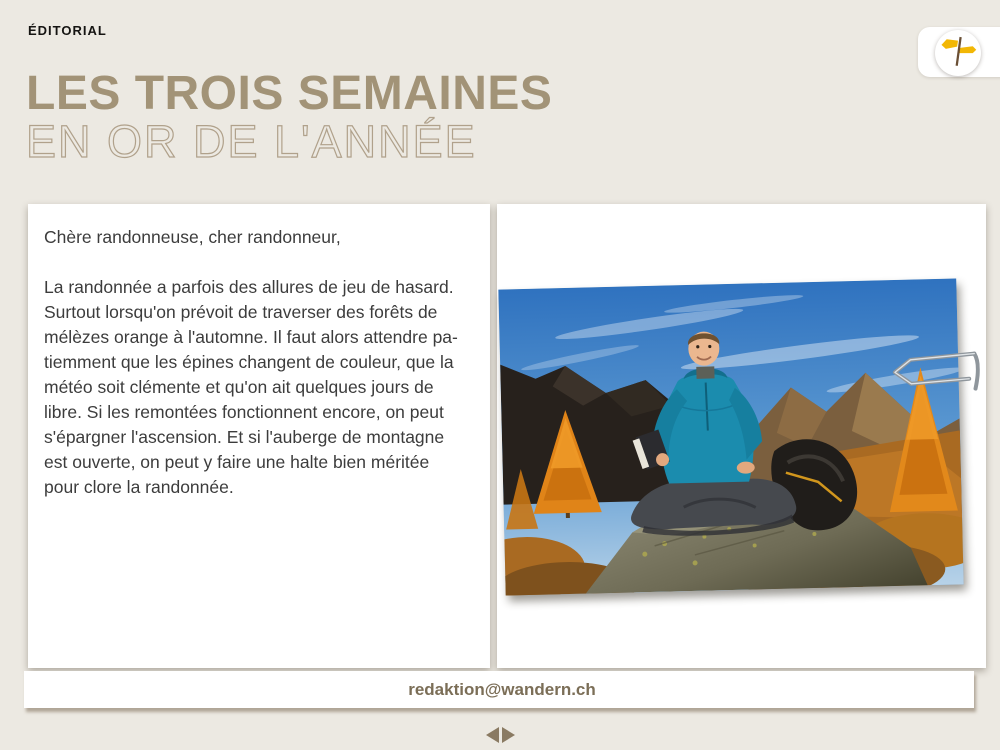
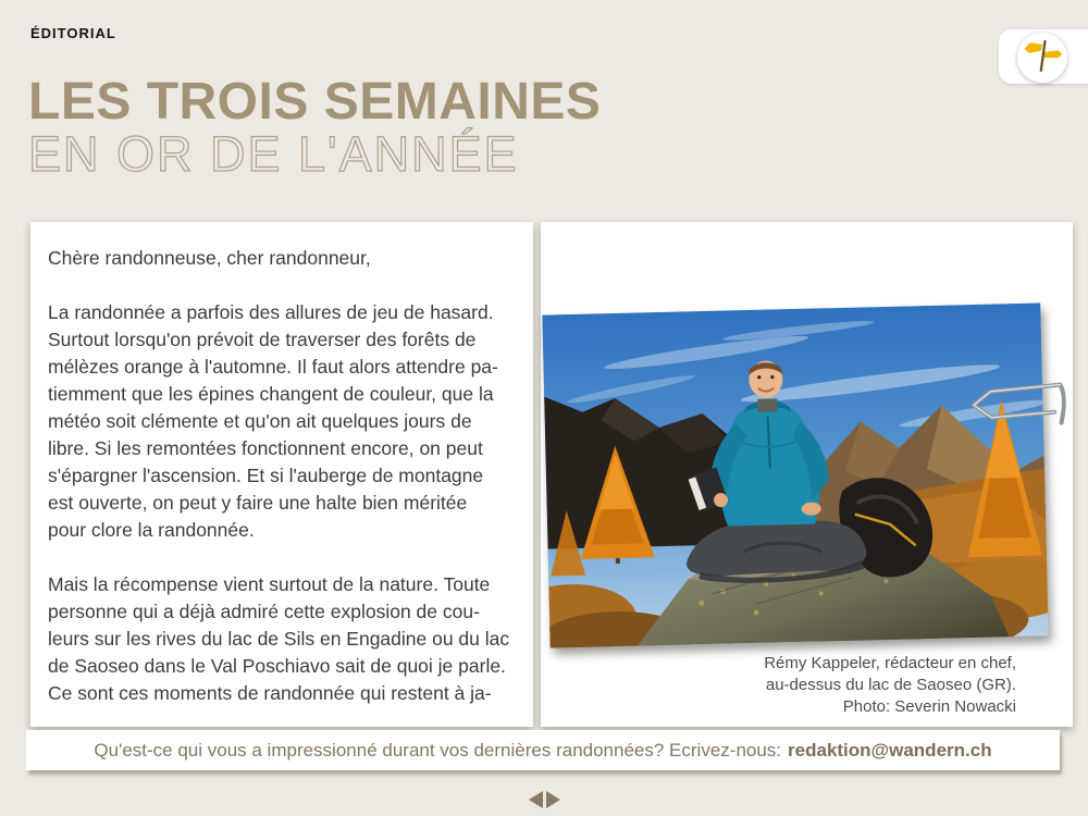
  ÉDITORIAL
  LES TROIS SEMAINES
  EN OR DE L'ANNÉE
  Chère randonneuse, cher randonneur,
  La randonnée a parfois des allures de jeu de hasard.
  Surtout lorsqu'on prévoit de traverser des forêts de
  mélèzes orange à l'automne. Il faut alors attendre pa-
  tiemment que les épines changent de couleur, que la
  météo soit clémente et qu'on ait quelques jours de
  libre. Si les remontées fonctionnent encore, on peut
  s'épargner l'ascension. Et si l'auberge de montagne
  est ouverte, on peut y faire une halte bien méritée
  pour clore la randonnée.
+ Mais la récompense vient surtout de la nature. Toute
+ personne qui a déjà admiré cette explosion de cou-
+ leurs sur les rives du lac de Sils en Engadine ou du lac
+ de Saoseo dans le Val Poschiavo sait de quoi je parle.
+ Ce sont ces moments de randonnée qui restent à ja-
+ Rémy Kappeler, rédacteur en chef,
+ au-dessus du lac de Saoseo (GR).
+ Photo: Severin Nowacki
+ Qu'est-ce qui vous a impressionné durant vos dernières randonnées? Ecrivez-nous:
  redaktion@wandern.ch
